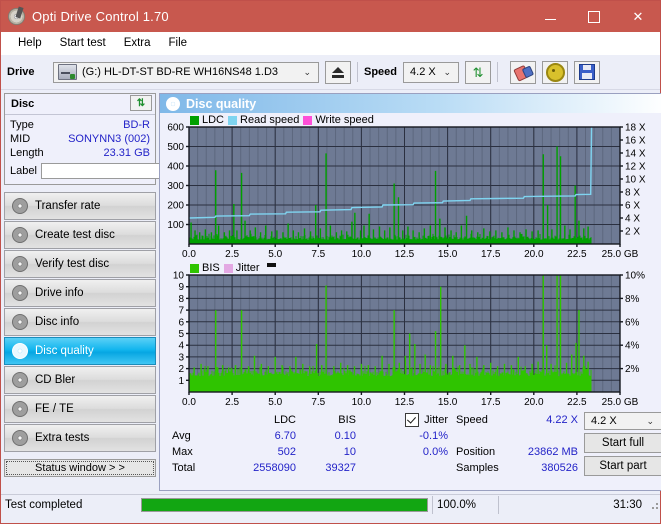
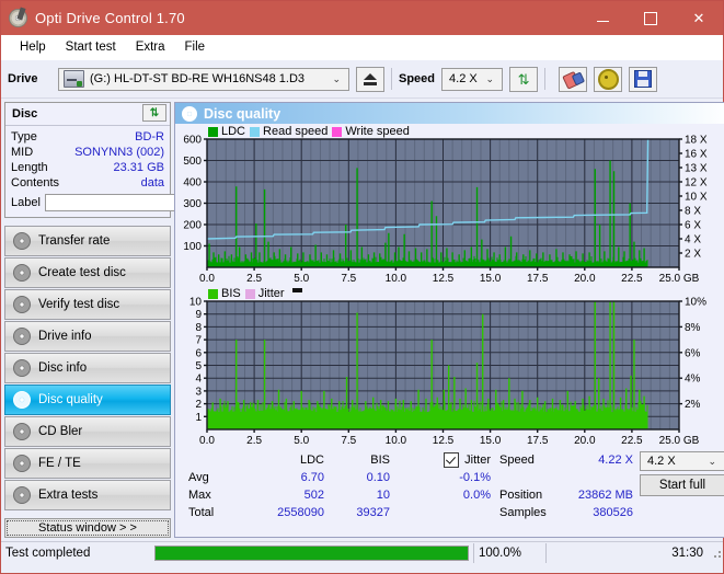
  Opti Drive Control 1.70
  ✕
  Help
  Start test
  Extra
  File
  Drive
  (G:) HL-DT-ST BD-RE WH16NS48 1.D3
  ⌄
  Speed
  4.2 X
  ⌄
  ⇅
  Disc
  ⇅
  Type
  BD-R
  MID
  SONYNN3 (002)
  Length
  23.31 GB
+ Contents
+ data
  Label
  Transfer rate
  Create test disc
  Verify test disc
  Drive info
  Disc info
  Disc quality
  CD Bler
  FE / TE
  Extra tests
  Status window > >
  Disc quality
  LDC
  Read speed
  Write speed
  100
  200
  300
  400
  500
  600
  2 X
  4 X
  6 X
  8 X
  10 X
  12 X
- 14 X
+ 13 X
  16 X
  18 X
  0.0
  2.5
  5.0
  7.5
  10.0
  12.5
  15.0
  17.5
  20.0
  22.5
  25.0 GB
  BIS
  Jitter
  1
  2
  3
  4
  5
  6
  7
  8
  9
  10
  2%
  4%
  6%
  8%
  10%
  0.0
  2.5
  5.0
  7.5
  10.0
  12.5
  15.0
  17.5
  20.0
  22.5
  25.0 GB
  Avg
  Max
  Total
  LDC
  6.70
  502
  2558090
  BIS
  0.10
  10
  39327
  Jitter
  -0.1%
  0.0%
  Speed
  Position
  Samples
  4.22 X
  23862 MB
  380526
  4.2 X
  ⌄
  Start full
- Start part
  Test completed
  100.0%
  31:30
